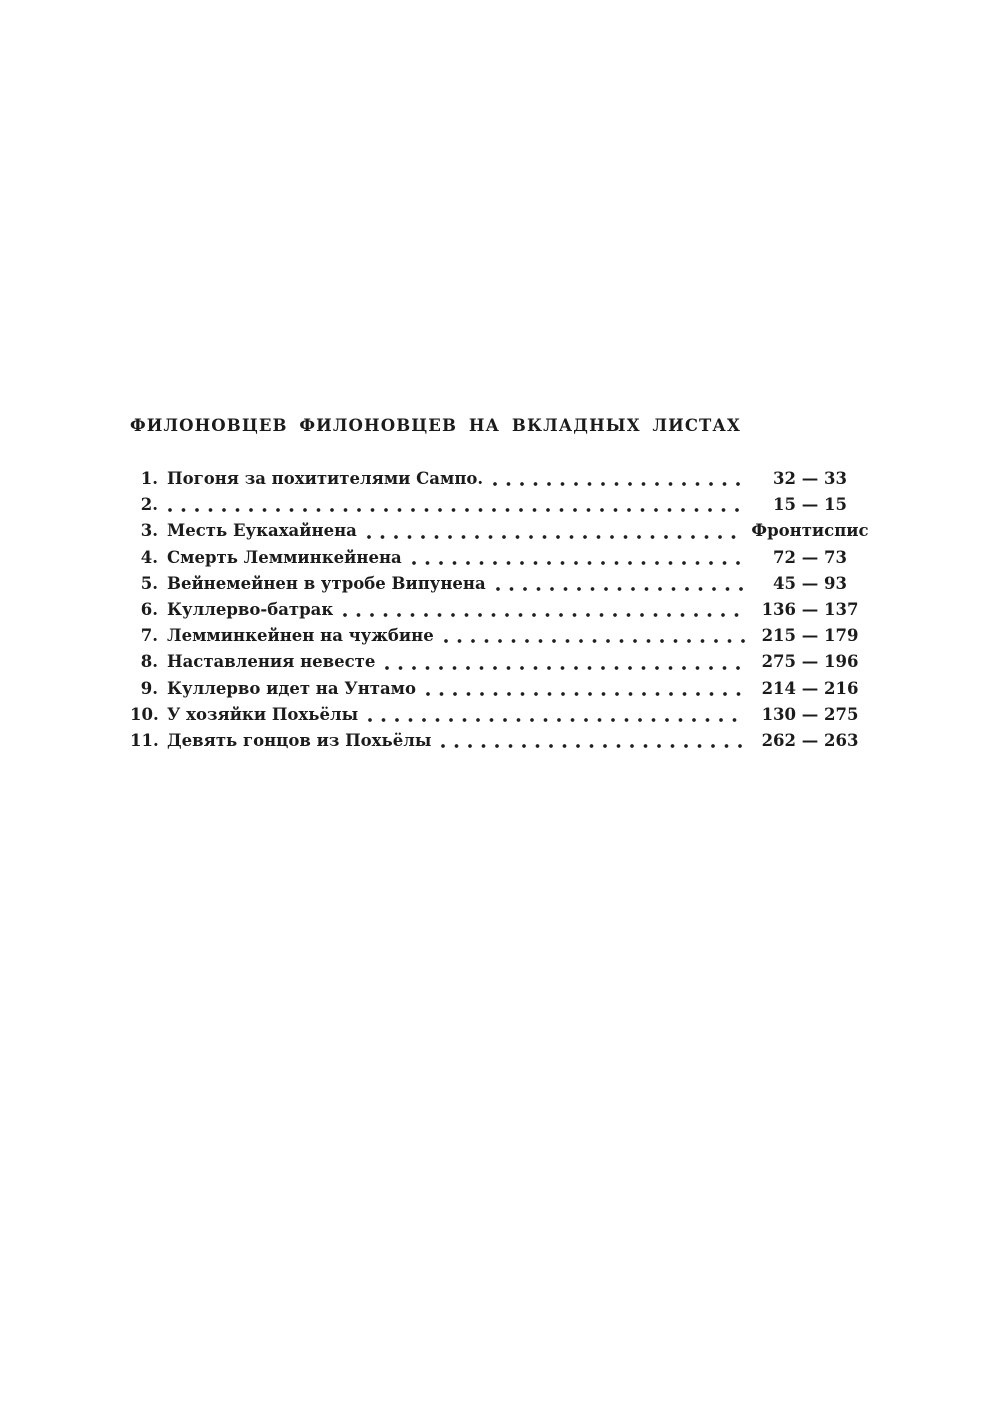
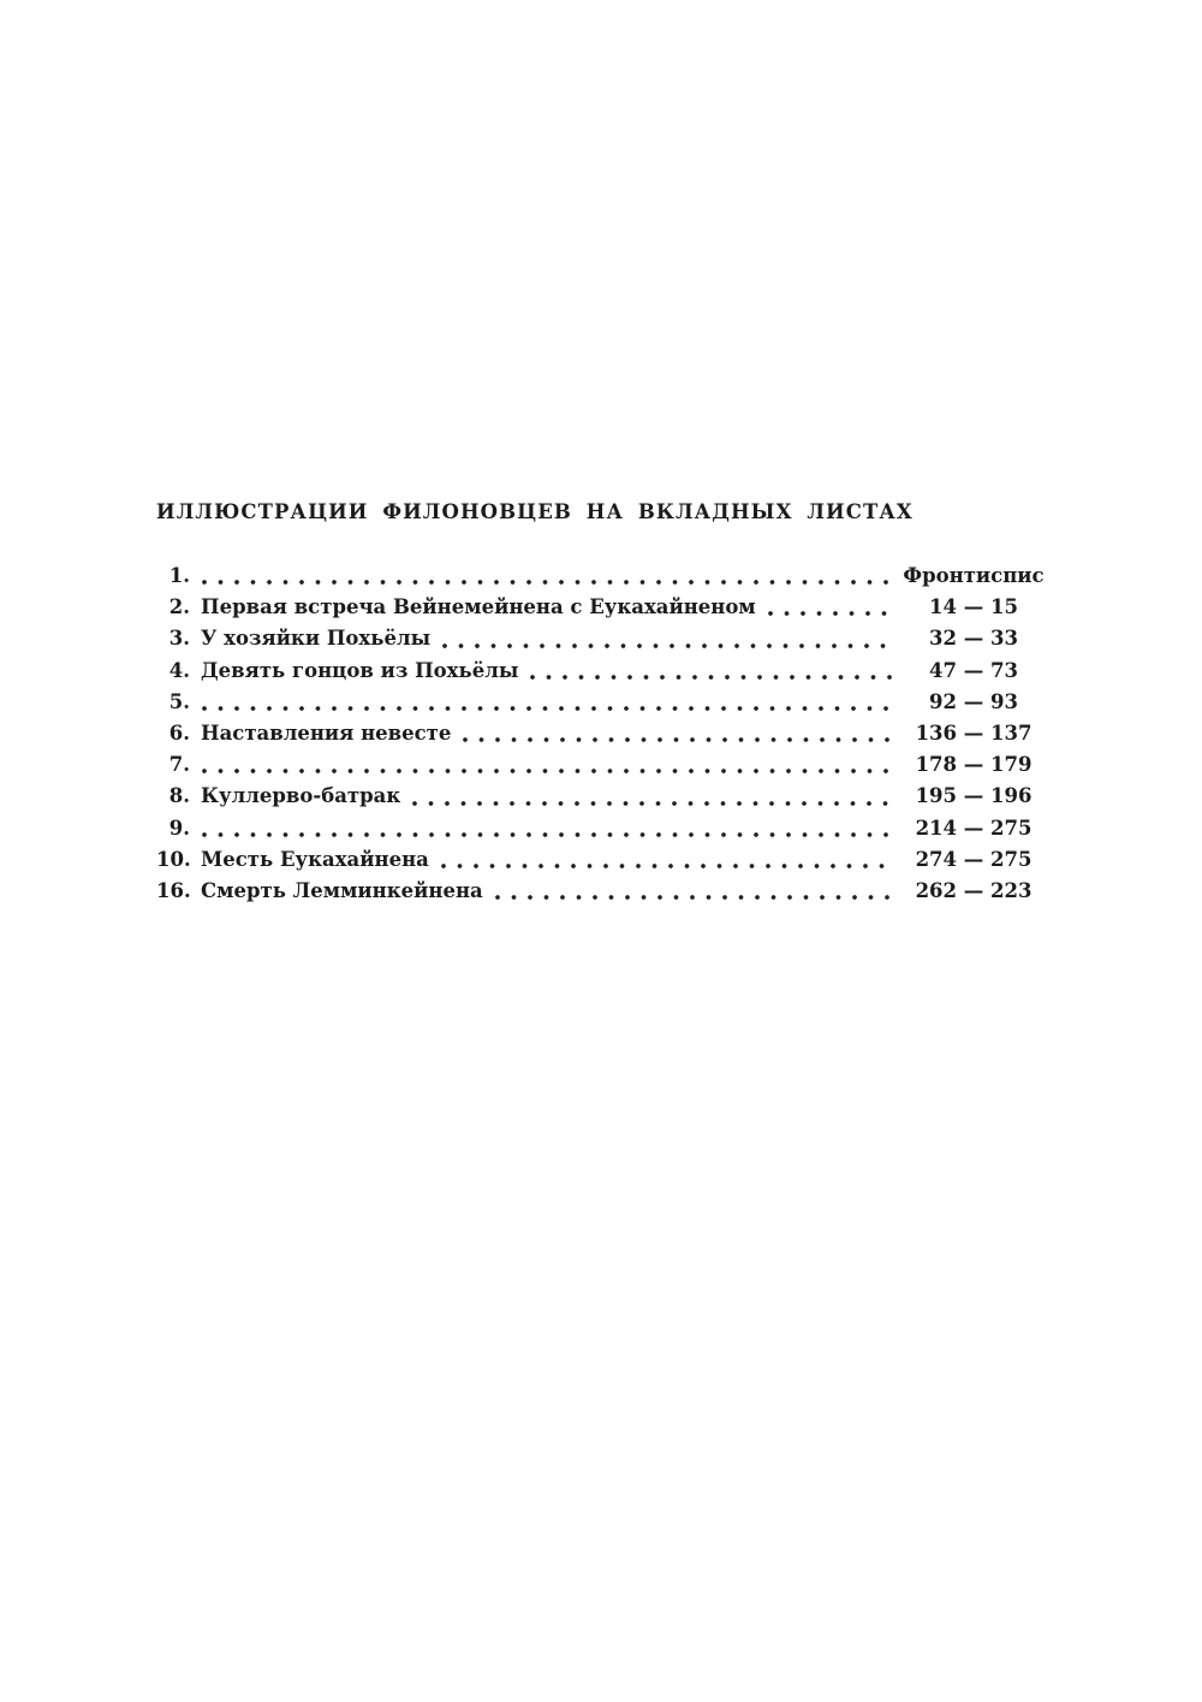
- ФИЛОНОВЦЕВ ФИЛОНОВЦЕВ НА ВКЛАДНЫХ ЛИСТАХ
+ ИЛЛЮСТРАЦИИ ФИЛОНОВЦЕВ НА ВКЛАДНЫХ ЛИСТАХ
  1.
- Погоня за похитителями Сампо.
- 32 — 33
+ Фронтиспис
  2.
+ Первая встреча Вейнемейнена с Еукахайненом
- 15 — 15
+ 14 — 15
  3.
- Месть Еукахайнена
+ У хозяйки Похьёлы
- Фронтиспис
+ 32 — 33
  4.
- Смерть Лемминкейнена
+ Девять гонцов из Похьёлы
- 72 — 73
+ 47 — 73
  5.
- Вейнемейнен в утробе Випунена
- 45 — 93
+ 92 — 93
  6.
- Куллерво-батрак
+ Наставления невесте
  136 — 137
  7.
- Лемминкейнен на чужбине
- 215 — 179
+ 178 — 179
  8.
- Наставления невесте
+ Куллерво-батрак
- 275 — 196
+ 195 — 196
  9.
- Куллерво идет на Унтамо
- 214 — 216
+ 214 — 275
  10.
- У хозяйки Похьёлы
+ Месть Еукахайнена
- 130 — 275
+ 274 — 275
- 11.
+ 16.
- Девять гонцов из Похьёлы
+ Смерть Лемминкейнена
- 262 — 263
+ 262 — 223
